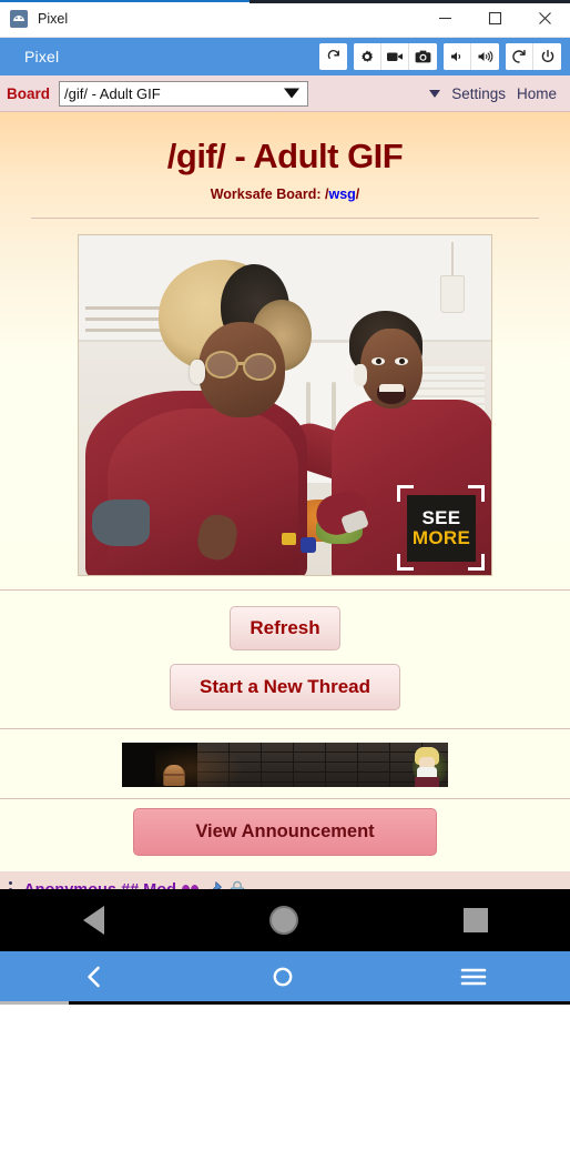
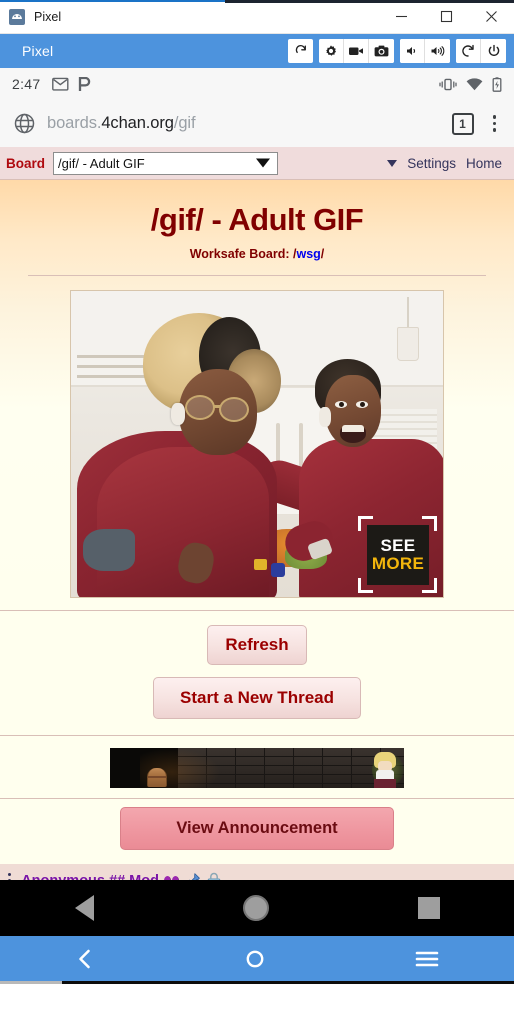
  Pixel
  Pixel
+ 2:47
+ boards.4chan.org/gif
+ 1
  Board
  /gif/ - Adult GIF
  Settings
  Home
  /gif/ - Adult GIF
  Worksafe Board: /wsg/
  SEE
  MORE
  Refresh
  Start a New Thread
  View Announcement
